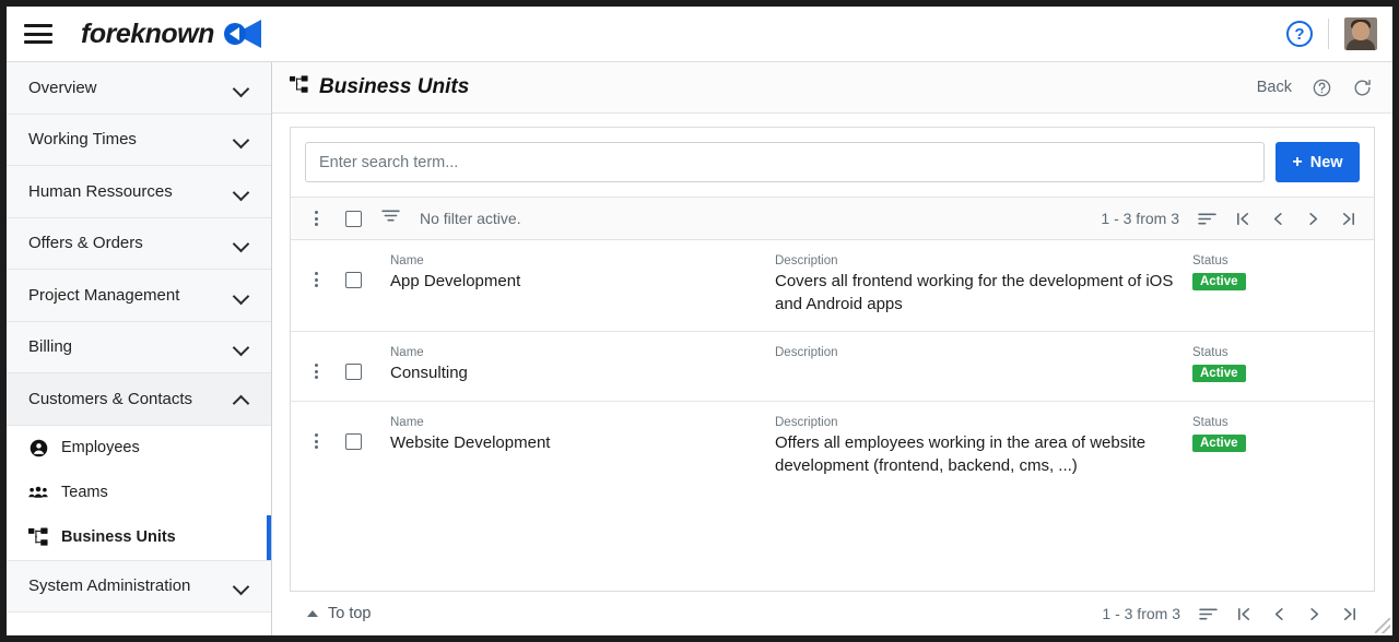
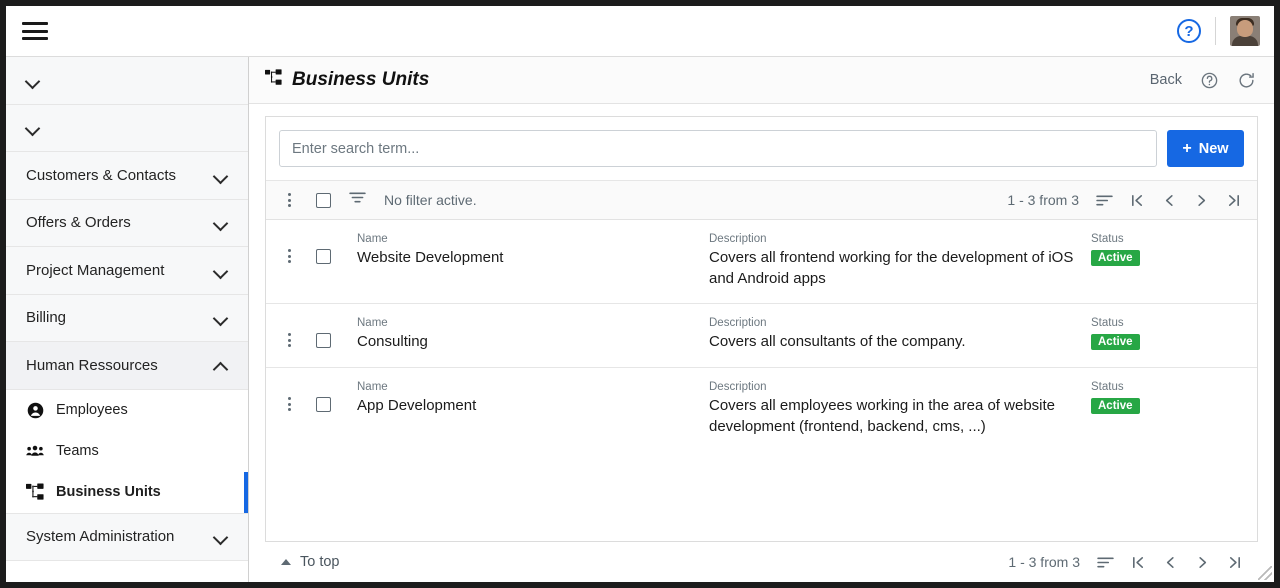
- foreknown
  ?
- Overview
- Working Times
- Human Ressources
+ Customers & Contacts
  Offers & Orders
  Project Management
  Billing
- Customers & Contacts
+ Human Ressources
  Employees
  Teams
  Business Units
  System Administration
  Business Units
  Back
  Enter search term...
  +
  New
  No filter active.
  1 - 3 from 3
  Name
- App Development
+ Website Development
  Description
  Covers all frontend working for the development of iOS and Android apps
  Status
  Active
  Name
  Consulting
  Description
+ Covers all consultants of the company.
  Status
  Active
  Name
- Website Development
+ App Development
  Description
- Offers all employees working in the area of website development (frontend, backend, cms, ...)
+ Covers all employees working in the area of website development (frontend, backend, cms, ...)
  Status
  Active
  To top
  1 - 3 from 3
